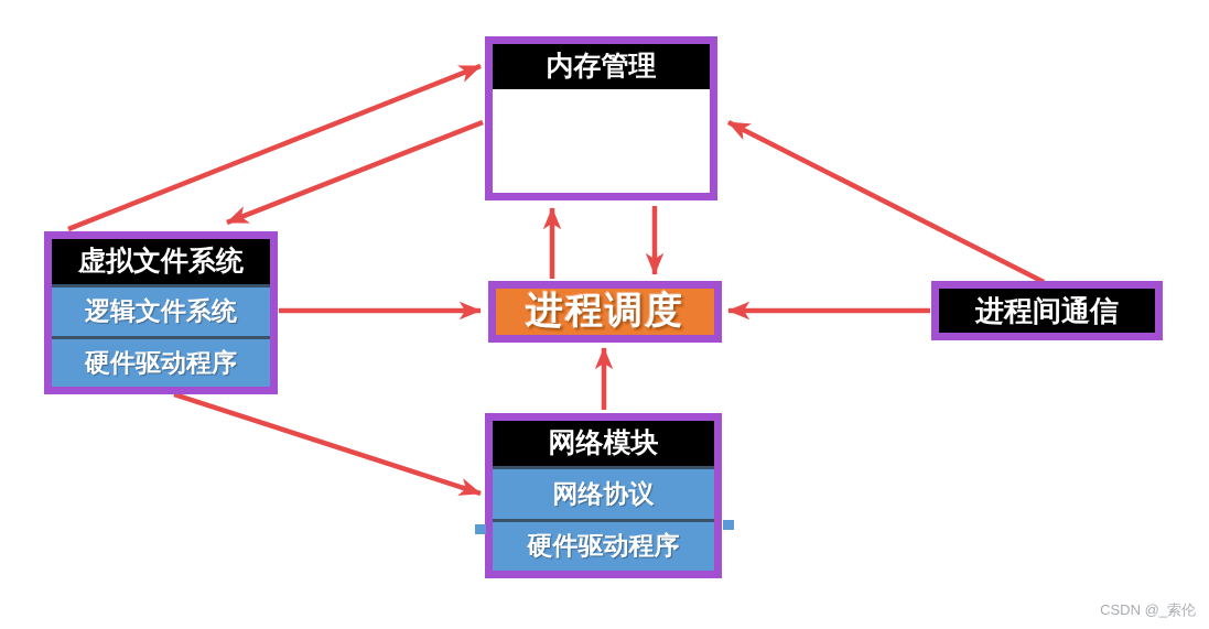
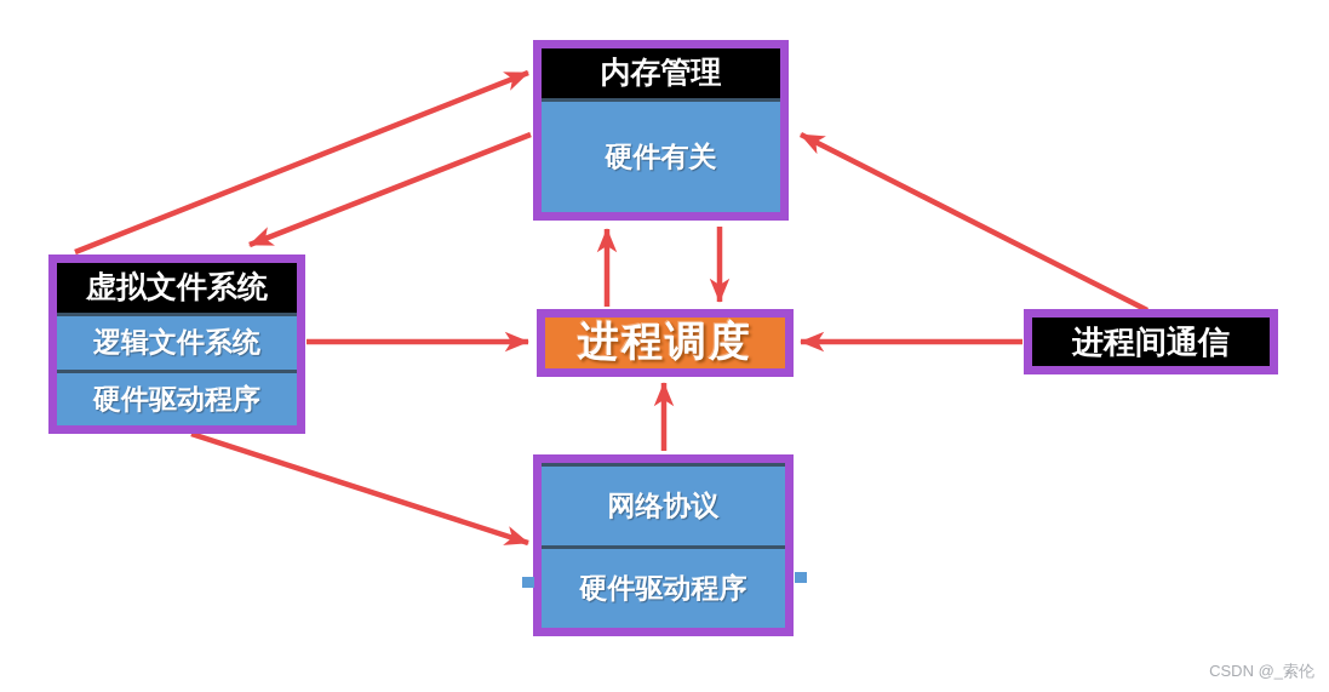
  内存管理
+ 硬件有关
  虚拟文件系统
  逻辑文件系统
  硬件驱动程序
  进程调度
  进程间通信
- 网络模块
  网络协议
  硬件驱动程序
  CSDN @_索伦
